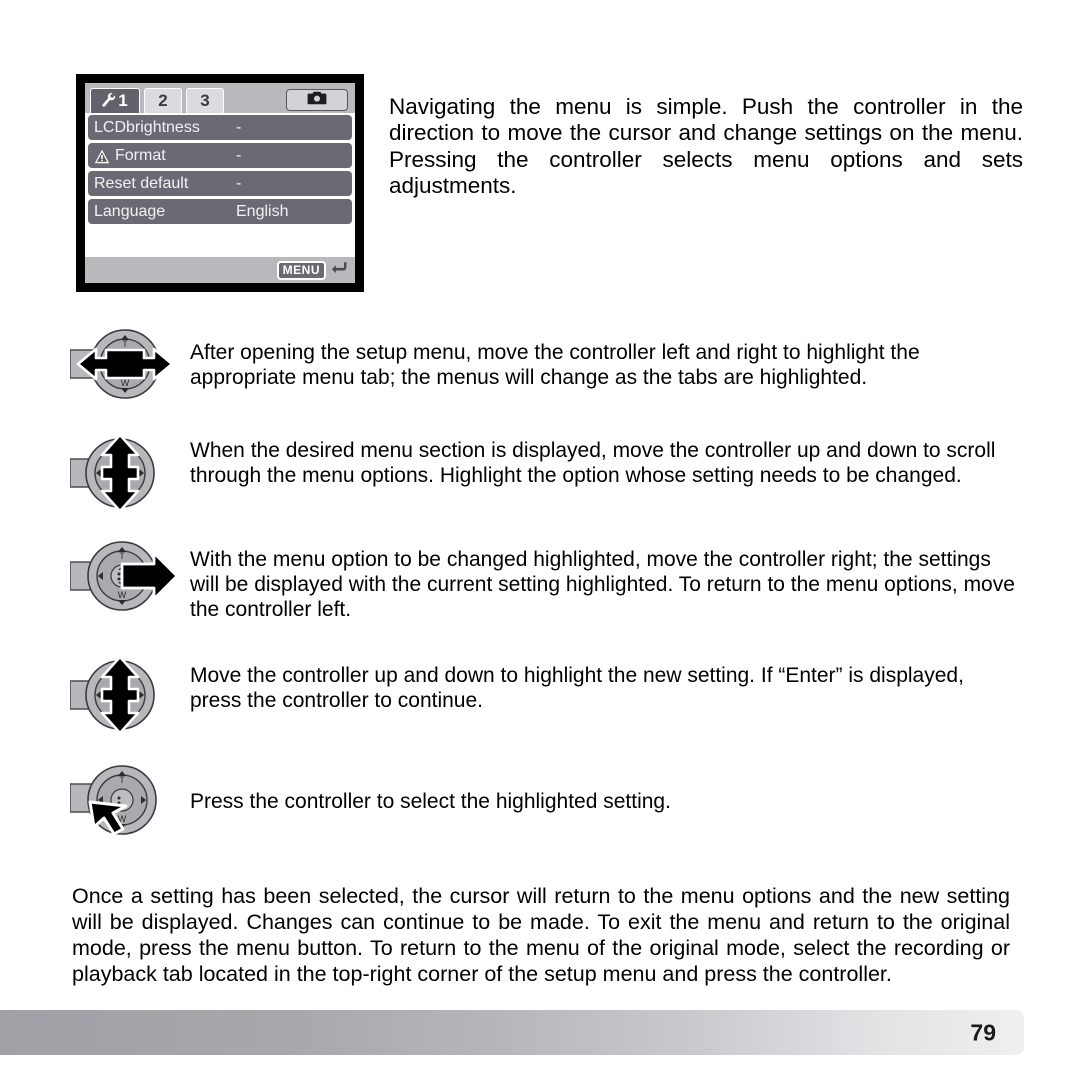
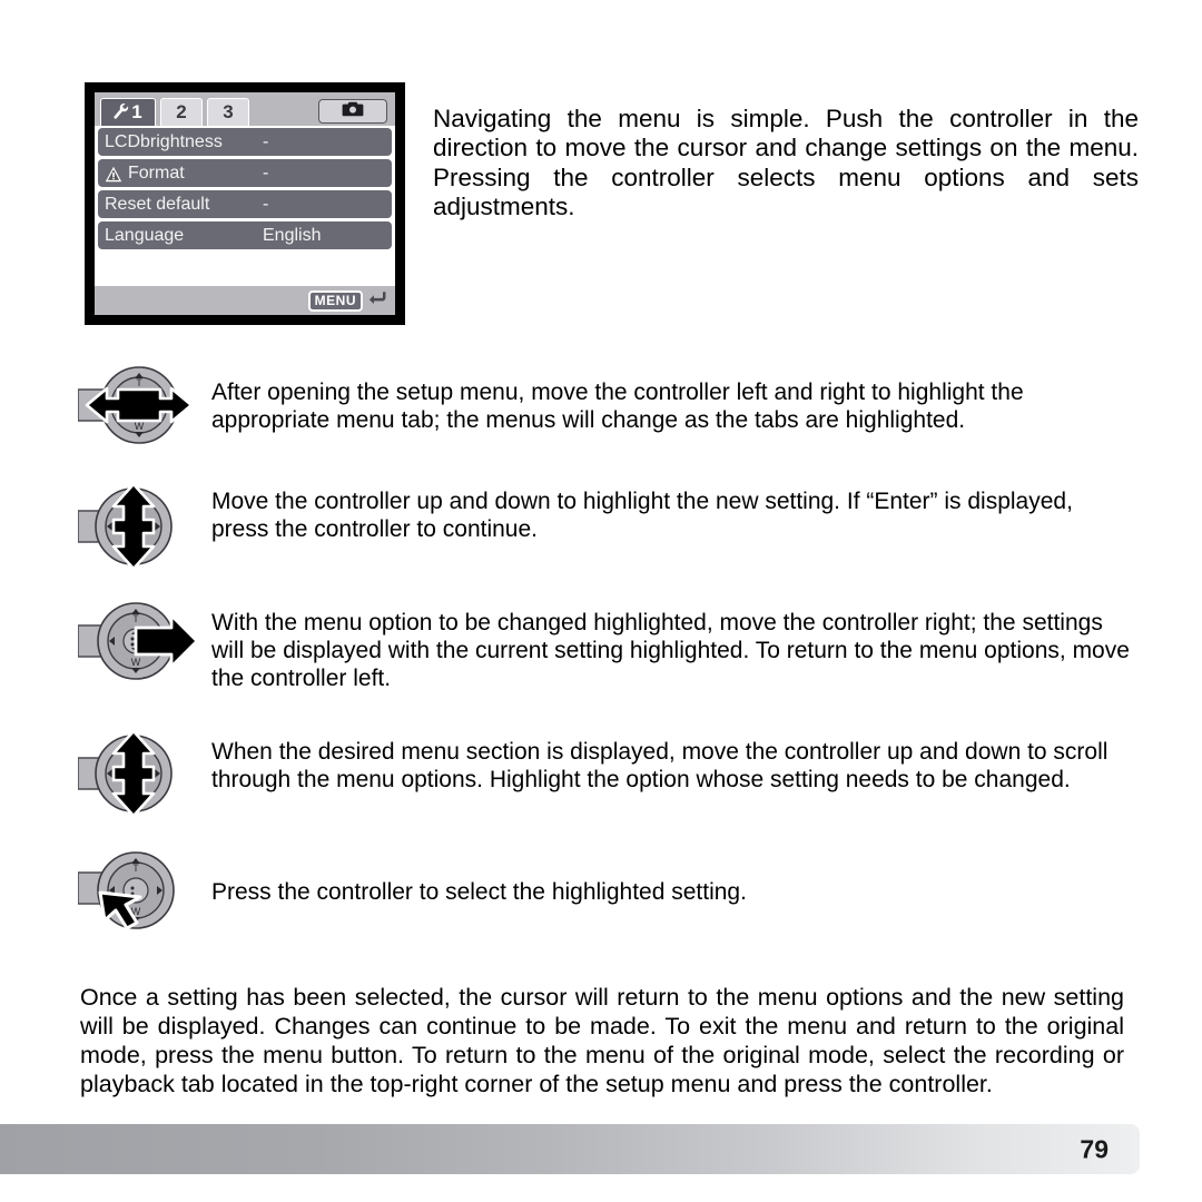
  1
  2
  3
  LCDbrightness
  -
  Format
  -
  Reset default
  -
  Language
  English
  MENU
  Navigating the menu is simple. Push the controller in the direction to move the cursor and change settings on the menu. Pressing the controller selects menu options and sets adjustments.
  T
  W
  After opening the setup menu, move the controller left and right to highlight the appropriate menu tab; the menus will change as the tabs are highlighted.
- When the desired menu section is displayed, move the controller up and down to scroll through the menu options. Highlight the option whose setting needs to be changed.
+ Move the controller up and down to highlight the new setting. If “Enter” is displayed, press the controller to continue.
  T
  W
  With the menu option to be changed highlighted, move the controller right; the settings will be displayed with the current setting highlighted. To return to the menu options, move the controller left.
- Move the controller up and down to highlight the new setting. If “Enter” is displayed, press the controller to continue.
+ When the desired menu section is displayed, move the controller up and down to scroll through the menu options. Highlight the option whose setting needs to be changed.
  T
  W
  Press the controller to select the highlighted setting.
  Once a setting has been selected, the cursor will return to the menu options and the new setting will be displayed. Changes can continue to be made. To exit the menu and return to the original mode, press the menu button. To return to the menu of the original mode, select the recording or playback tab located in the top-right corner of the setup menu and press the controller.
  79
